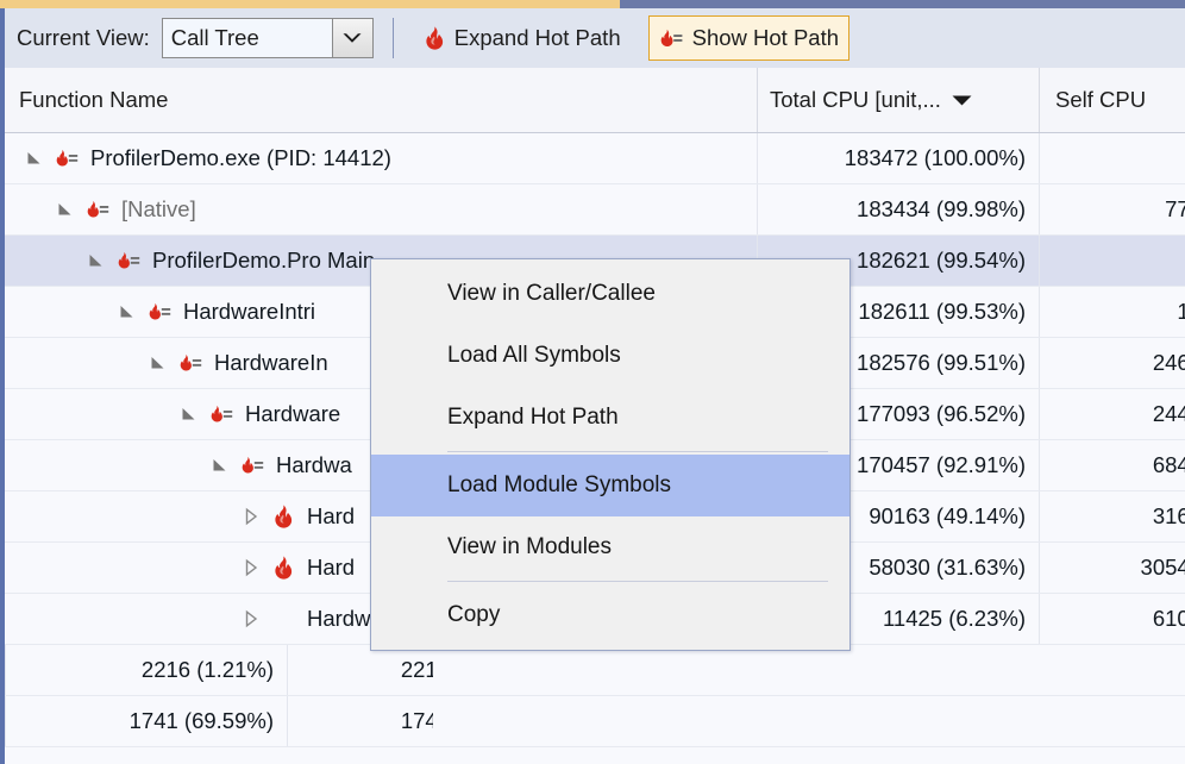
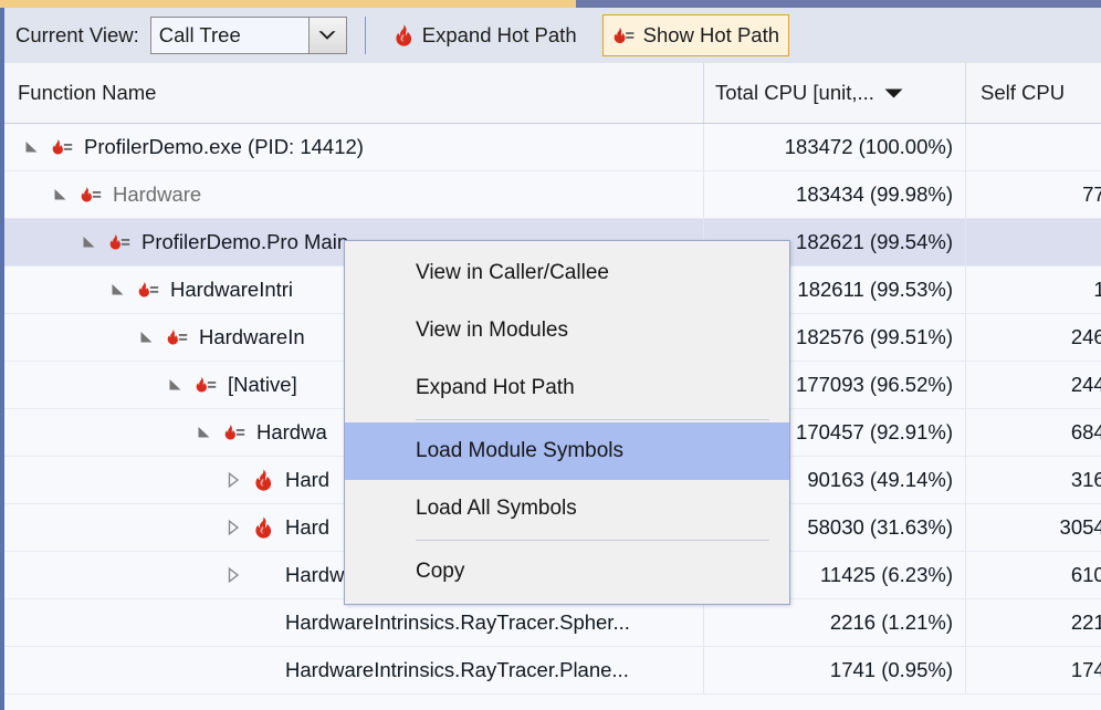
  Current View:
  Call Tree
  Expand Hot Path
  Show Hot Path
  Function Name
  Total CPU [unit,...
  Self CPU
  ProfilerDemo.exe (PID: 14412)
  183472 (100.00%)
- [Native]
+ Hardware
  183434 (99.98%)
  ProfilerDemo.Pro Main
  182621 (99.54%)
  HardwareIntri
  182611 (99.53%)
  HardwareIn
  182576 (99.51%)
  246
- Hardware
+ [Native]
  177093 (96.52%)
  244
  Hardwa
  170457 (92.91%)
  684
  Hard
  90163 (49.14%)
  316
  Hard
  58030 (31.63%)
  3054
  Hardw
  11425 (6.23%)
  610
+ HardwareIntrinsics.RayTracer.Spher...
  2216 (1.21%)
  221
+ HardwareIntrinsics.RayTracer.Plane...
- 1741 (69.59%)
+ 1741 (0.95%)
  174
  View in Caller/Callee
- Load All Symbols
+ View in Modules
  Expand Hot Path
  Load Module Symbols
- View in Modules
+ Load All Symbols
  Copy
